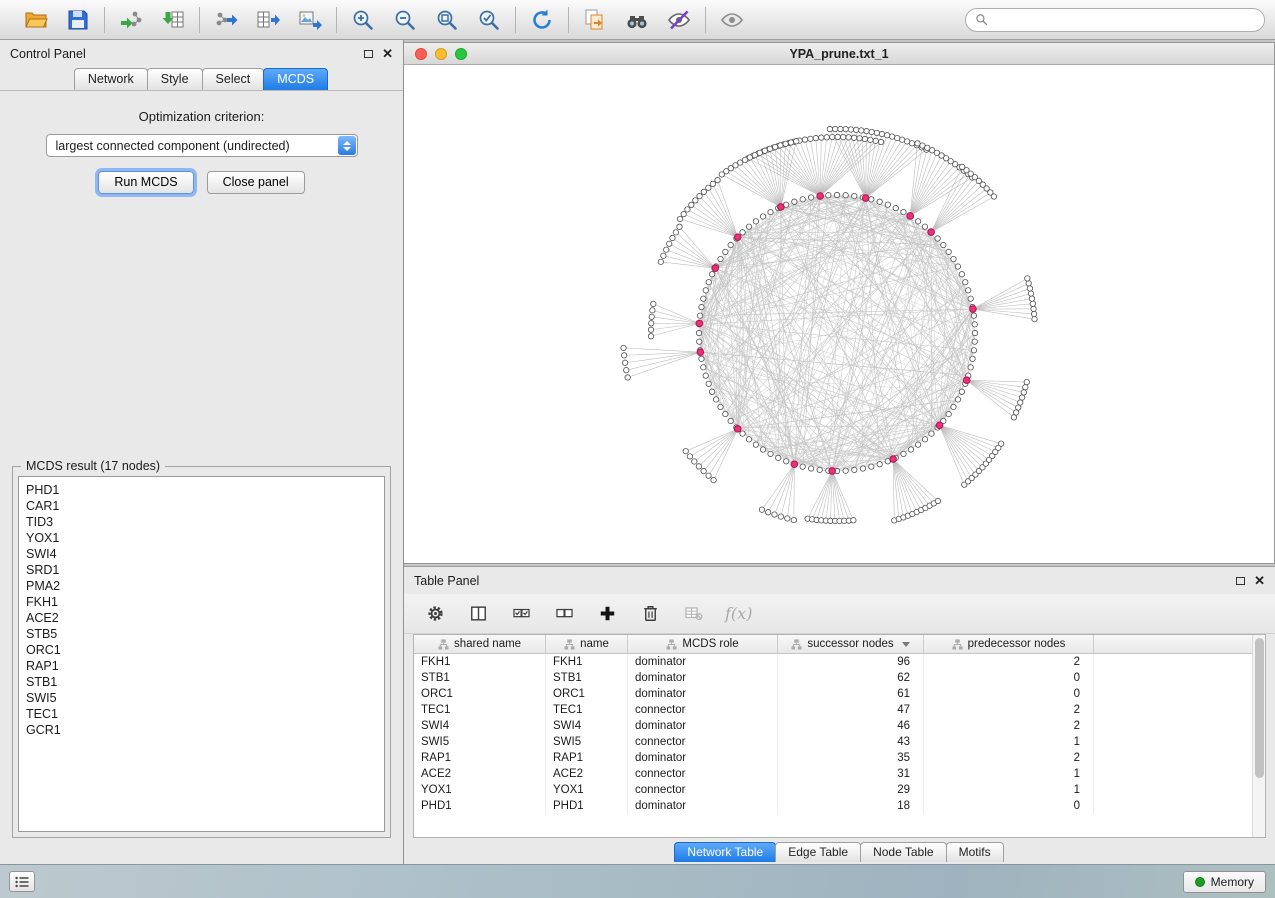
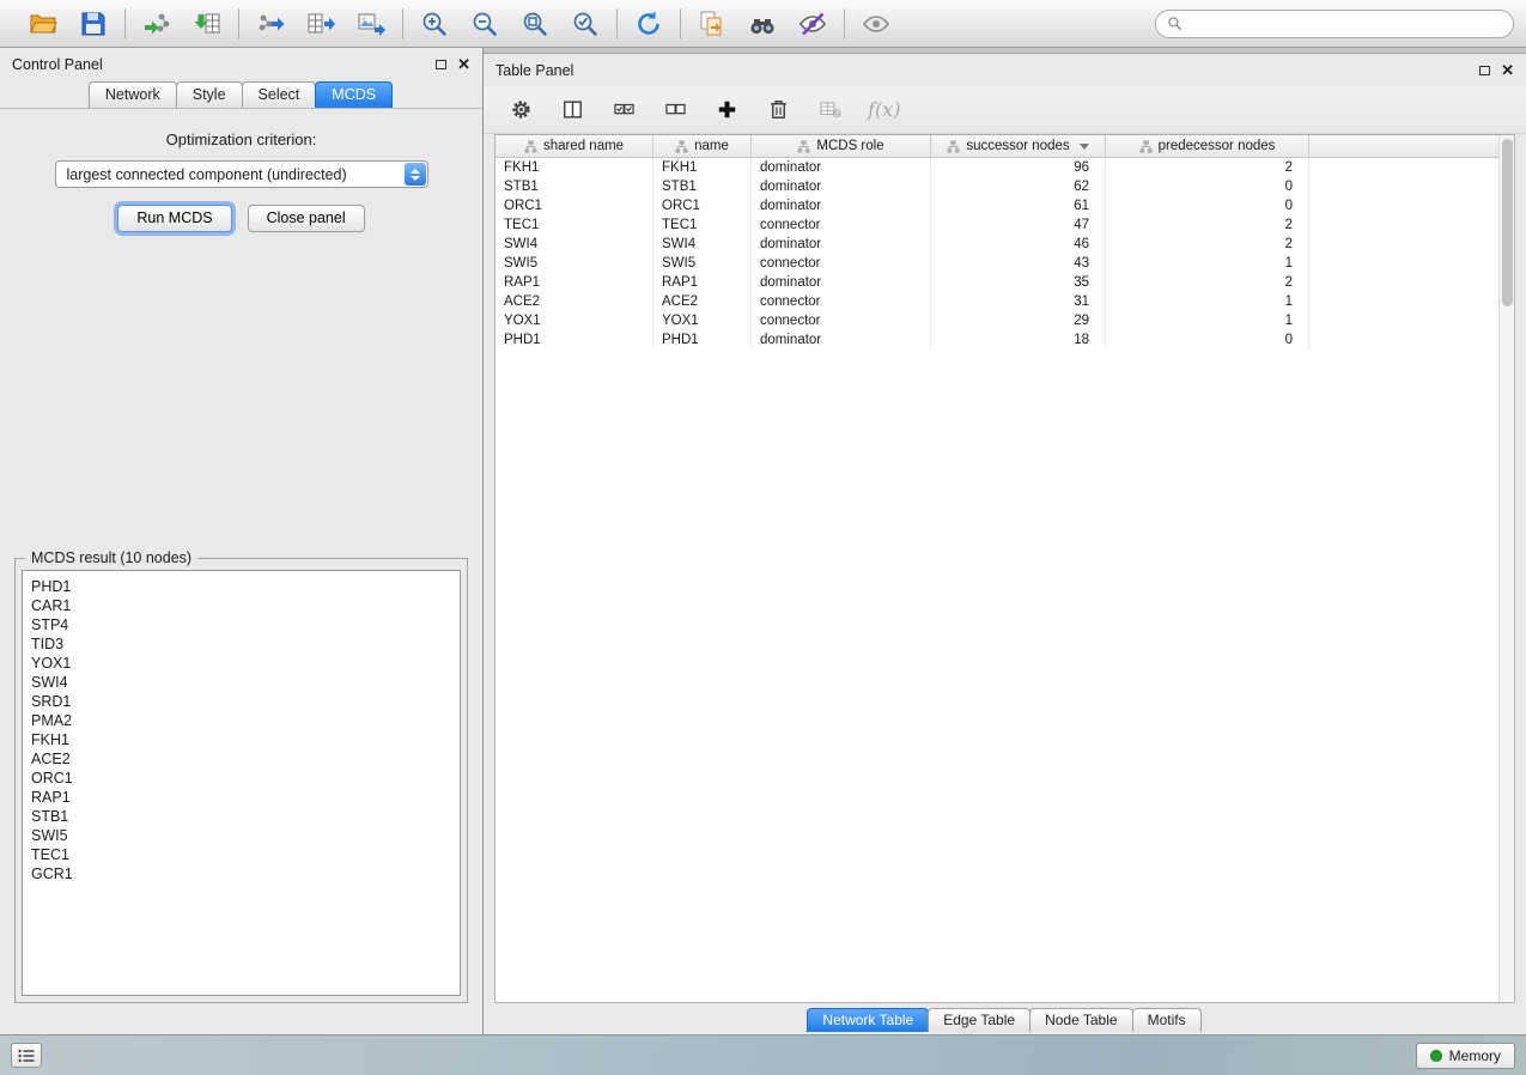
  Control Panel
  ✕
  Network
  Style
  Select
  MCDS
  Optimization criterion:
  largest connected component (undirected)
  Run MCDS
  Close panel
- MCDS result (17 nodes)
+ MCDS result (10 nodes)
  PHD1
  CAR1
+ STP4
  TID3
  YOX1
  SWI4
  SRD1
  PMA2
  FKH1
  ACE2
- STB5
  ORC1
  RAP1
  STB1
  SWI5
  TEC1
  GCR1
- YPA_prune.txt_1
  Table Panel
  ✕
  f(x)
  shared name
  name
  MCDS role
  successor nodes
  predecessor nodes
  FKH1
  FKH1
  dominator
  96
  2
  STB1
  STB1
  dominator
  62
  0
  ORC1
  ORC1
  dominator
  61
  0
  TEC1
  TEC1
  connector
  47
  2
  SWI4
  SWI4
  dominator
  46
  2
  SWI5
  SWI5
  connector
  43
  1
  RAP1
  RAP1
  dominator
  35
  2
  ACE2
  ACE2
  connector
  31
  1
  YOX1
  YOX1
  connector
  29
  1
  PHD1
  PHD1
  dominator
  18
  0
  Network Table
  Edge Table
  Node Table
  Motifs
  Memory
